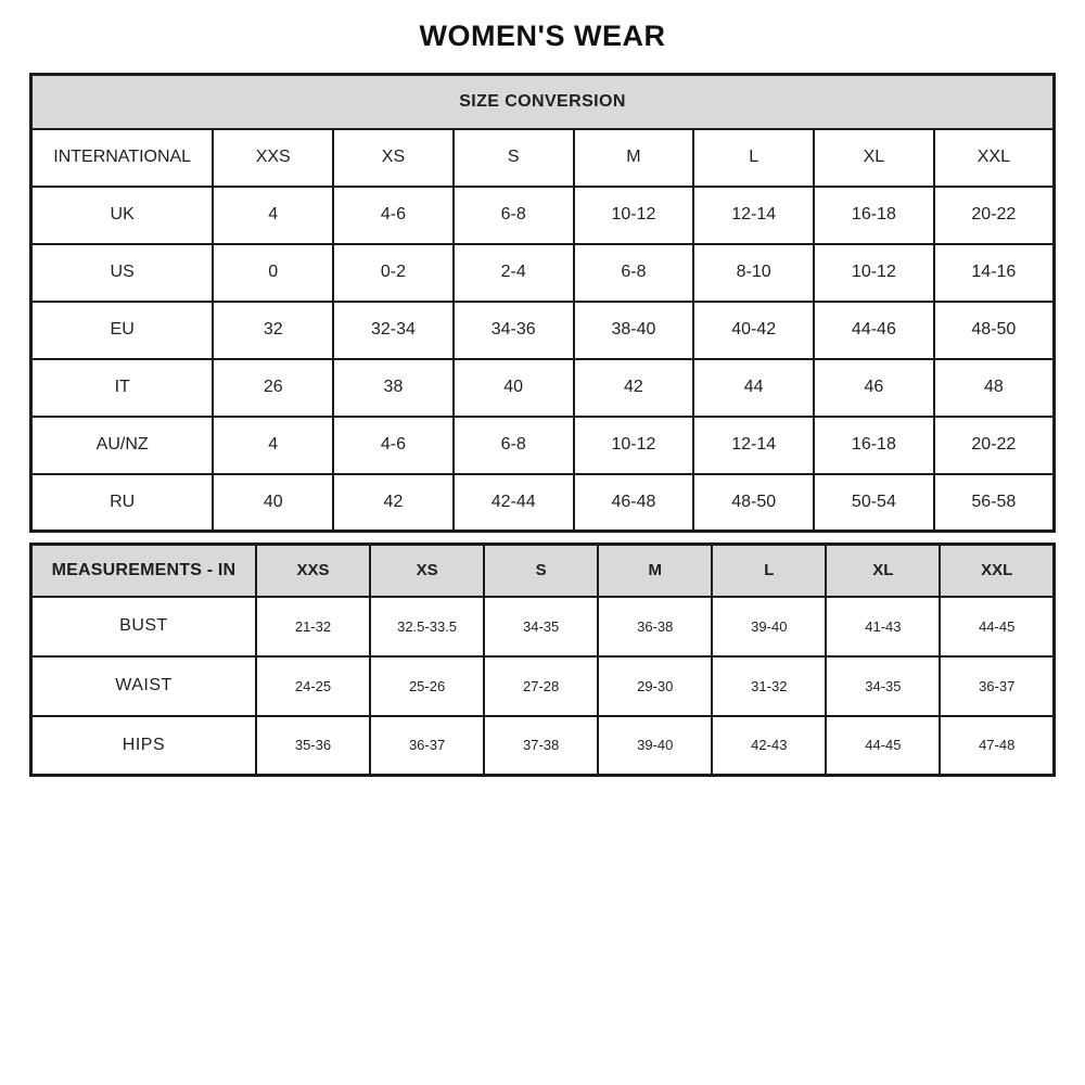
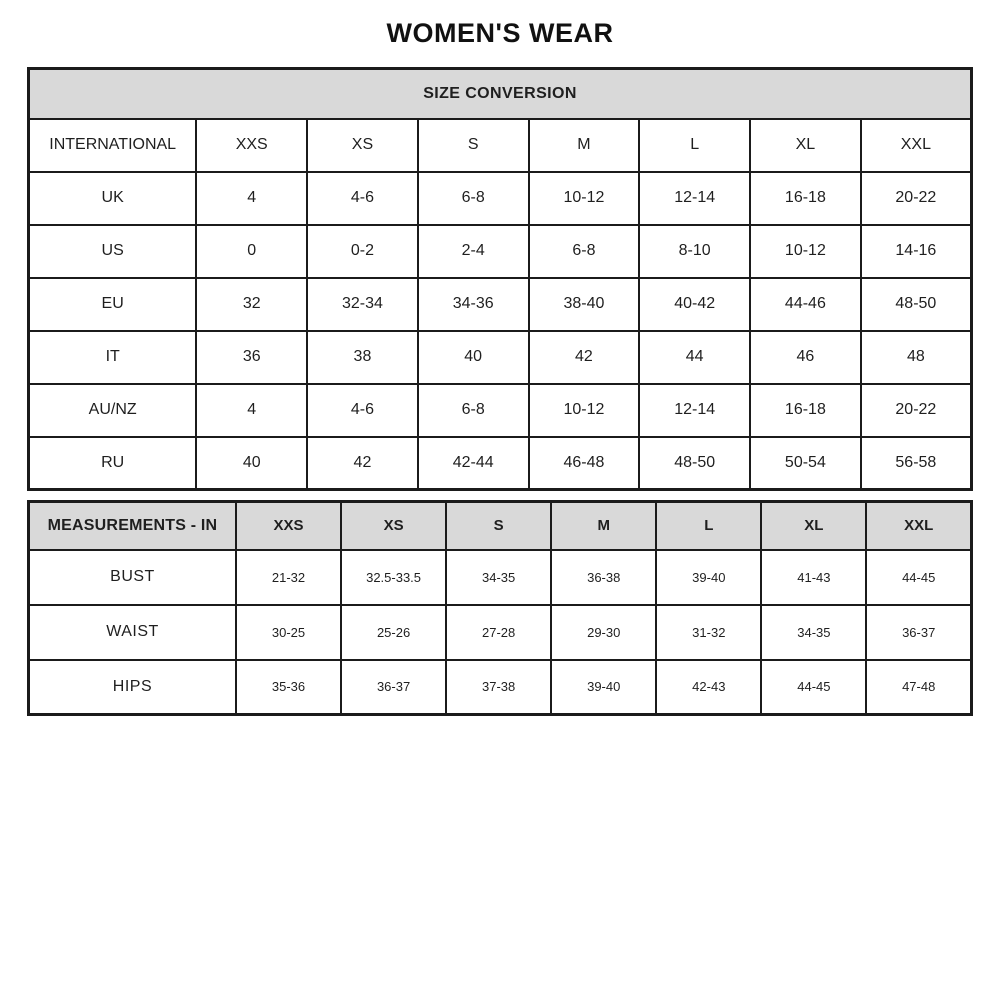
  WOMEN'S WEAR
  SIZE CONVERSION
  INTERNATIONAL	XXS	XS	S	M	L	XL	XXL
  UK	4	4-6	6-8	10-12	12-14	16-18	20-22
  US	0	0-2	2-4	6-8	8-10	10-12	14-16
  EU	32	32-34	34-36	38-40	40-42	44-46	48-50
- IT	26	38	40	42	44	46	48
+ IT	36	38	40	42	44	46	48
  AU/NZ	4	4-6	6-8	10-12	12-14	16-18	20-22
  RU	40	42	42-44	46-48	48-50	50-54	56-58
  MEASUREMENTS - IN	XXS	XS	S	M	L	XL	XXL
  BUST	21-32	32.5-33.5	34-35	36-38	39-40	41-43	44-45
- WAIST	24-25	25-26	27-28	29-30	31-32	34-35	36-37
+ WAIST	30-25	25-26	27-28	29-30	31-32	34-35	36-37
  HIPS	35-36	36-37	37-38	39-40	42-43	44-45	47-48
